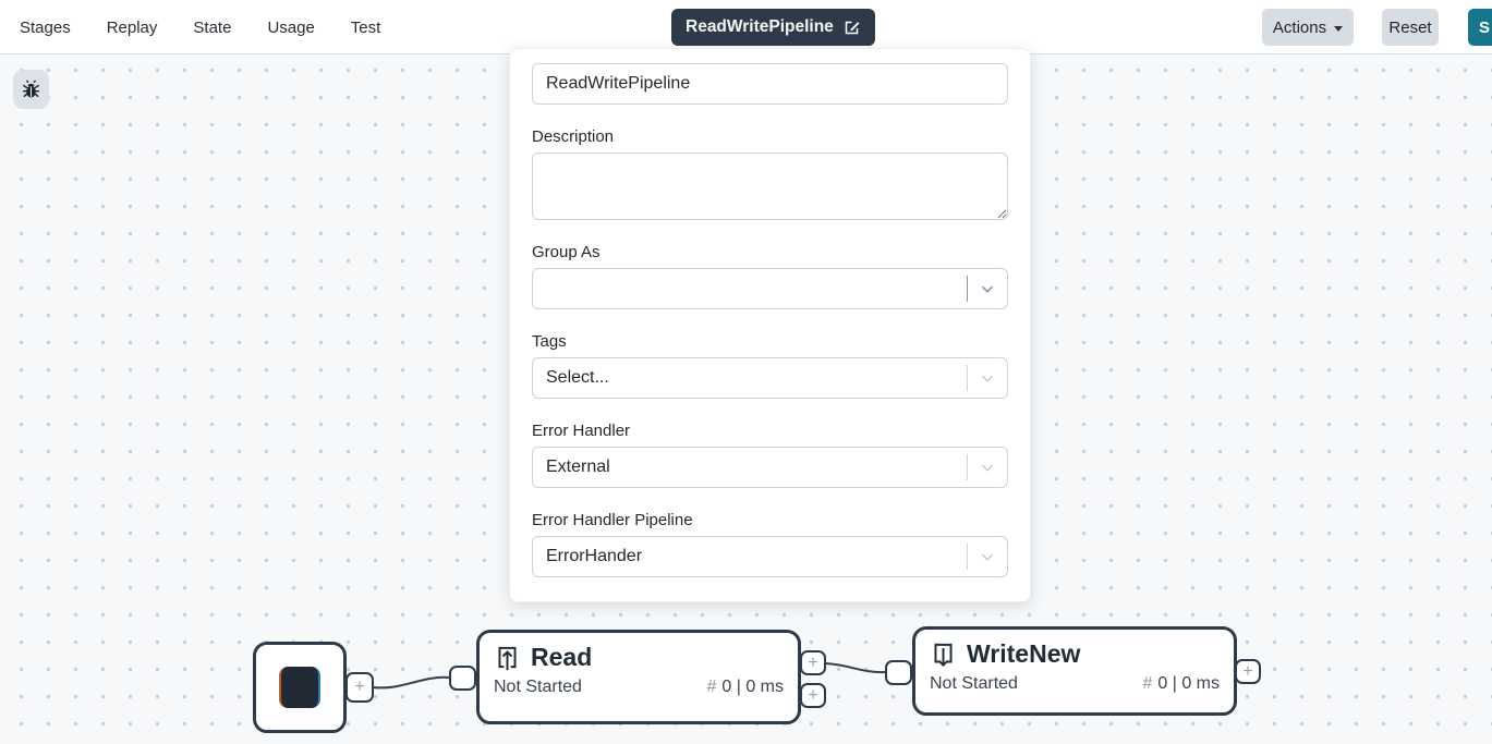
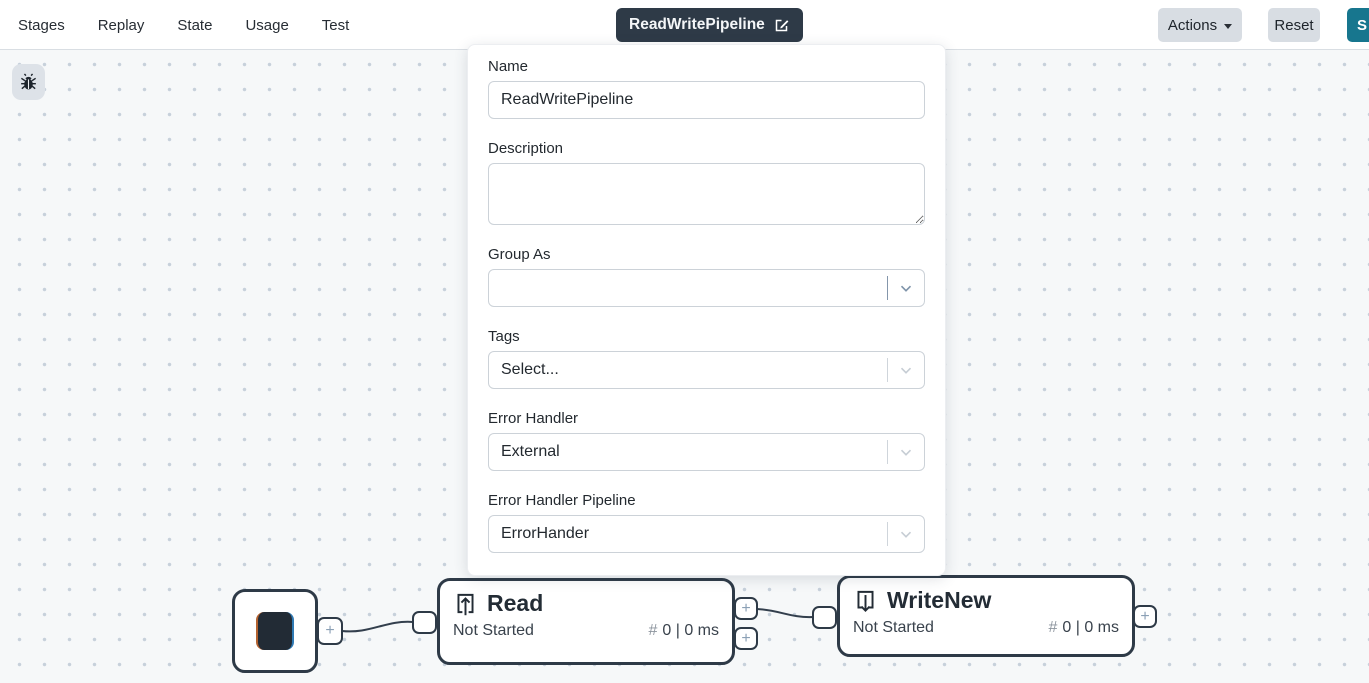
  Stages
  Replay
  State
  Usage
  Test
  ReadWritePipeline
  Actions
  Reset
  S
  Read
  Not Started
  #
  0 | 0 ms
  WriteNew
  Not Started
  #
  0 | 0 ms
  +
  +
  +
  +
+ Name
  ReadWritePipeline
  Description
  Group As
  Tags
  Select...
  Error Handler
  External
  Error Handler Pipeline
  ErrorHander
